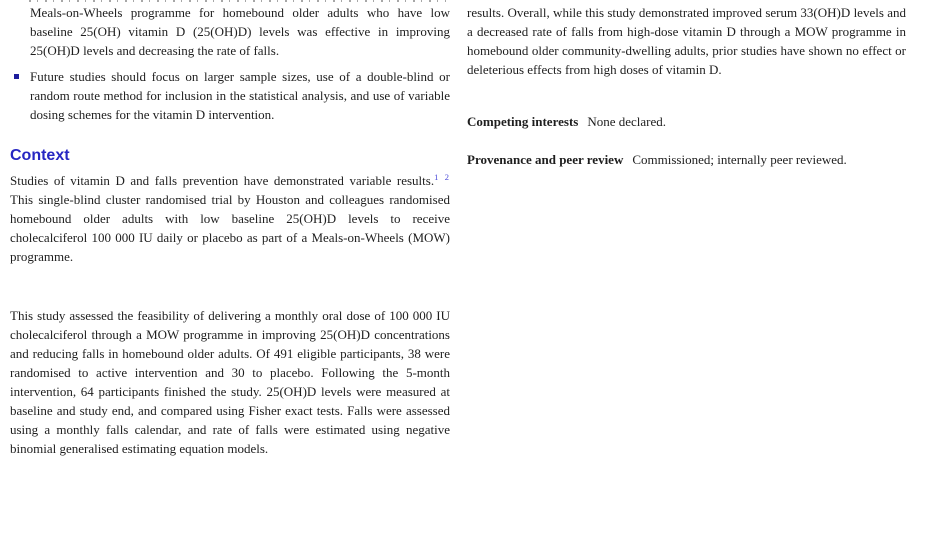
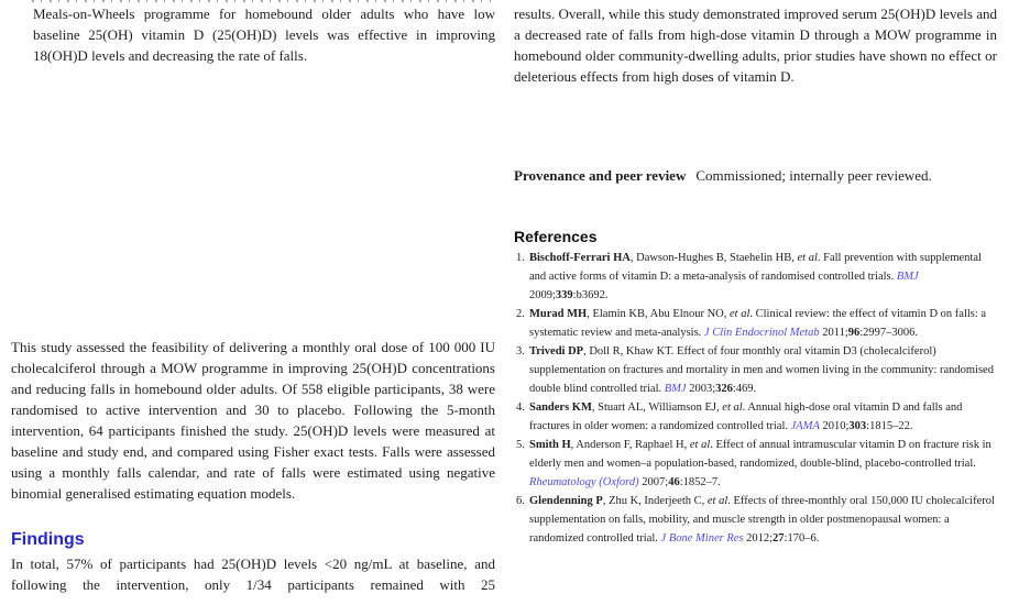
- Meals-on-Wheels programme for homebound older adults who have low baseline 25(OH) vitamin D (25(OH)D) levels was effective in improving 25(OH)D levels and decreasing the rate of falls.
+ Meals-on-Wheels programme for homebound older adults who have low baseline 25(OH) vitamin D (25(OH)D) levels was effective in improving 18(OH)D levels and decreasing the rate of falls.
- Future studies should focus on larger sample sizes, use of a double-blind or random route method for inclusion in the statistical analysis, and use of variable dosing schemes for the vitamin D intervention.
- Context
- Studies of vitamin D and falls prevention have demonstrated variable results.1 2 This single-blind cluster randomised trial by Houston and colleagues randomised homebound older adults with low baseline 25(OH)D levels to receive cholecalciferol 100 000 IU daily or placebo as part of a Meals-on-Wheels (MOW) programme.
- This study assessed the feasibility of delivering a monthly oral dose of 100 000 IU cholecalciferol through a MOW programme in improving 25(OH)D concentrations and reducing falls in homebound older adults. Of 491 eligible participants, 38 were randomised to active intervention and 30 to placebo. Following the 5-month intervention, 64 participants finished the study. 25(OH)D levels were measured at baseline and study end, and compared using Fisher exact tests. Falls were assessed using a monthly falls calendar, and rate of falls were estimated using negative binomial generalised estimating equation models.
+ This study assessed the feasibility of delivering a monthly oral dose of 100 000 IU cholecalciferol through a MOW programme in improving 25(OH)D concentrations and reducing falls in homebound older adults. Of 558 eligible participants, 38 were randomised to active intervention and 30 to placebo. Following the 5-month intervention, 64 participants finished the study. 25(OH)D levels were measured at baseline and study end, and compared using Fisher exact tests. Falls were assessed using a monthly falls calendar, and rate of falls were estimated using negative binomial generalised estimating equation models.
+ Findings
+ In total, 57% of participants had 25(OH)D levels <20 ng/mL at baseline, and following the intervention, only 1/34 participants remained with 25
- results. Overall, while this study demonstrated improved serum 33(OH)D levels and a decreased rate of falls from high-dose vitamin D through a MOW programme in homebound older community-dwelling adults, prior studies have shown no effect or deleterious effects from high doses of vitamin D.
+ results. Overall, while this study demonstrated improved serum 25(OH)D levels and a decreased rate of falls from high-dose vitamin D through a MOW programme in homebound older community-dwelling adults, prior studies have shown no effect or deleterious effects from high doses of vitamin D.
- Competing interests None declared.
  Provenance and peer review Commissioned; internally peer reviewed.
+ References
+ 1.
+ Bischoff-Ferrari HA, Dawson-Hughes B, Staehelin HB, et al. Fall prevention with supplemental and active forms of vitamin D: a meta-analysis of randomised controlled trials. BMJ 2009;339:b3692.
+ 2.
+ Murad MH, Elamin KB, Abu Elnour NO, et al. Clinical review: the effect of vitamin D on falls: a systematic review and meta-analysis. J Clin Endocrinol Metab 2011;96:2997–3006.
+ 3.
+ Trivedi DP, Doll R, Khaw KT. Effect of four monthly oral vitamin D3 (cholecalciferol) supplementation on fractures and mortality in men and women living in the community: randomised double blind controlled trial. BMJ 2003;326:469.
+ 4.
+ Sanders KM, Stuart AL, Williamson EJ, et al. Annual high-dose oral vitamin D and falls and fractures in older women: a randomized controlled trial. JAMA 2010;303:1815–22.
+ 5.
+ Smith H, Anderson F, Raphael H, et al. Effect of annual intramuscular vitamin D on fracture risk in elderly men and women–a population-based, randomized, double-blind, placebo-controlled trial. Rheumatology (Oxford) 2007;46:1852–7.
+ 6.
+ Glendenning P, Zhu K, Inderjeeth C, et al. Effects of three-monthly oral 150,000 IU cholecalciferol supplementation on falls, mobility, and muscle strength in older postmenopausal women: a randomized controlled trial. J Bone Miner Res 2012;27:170–6.
